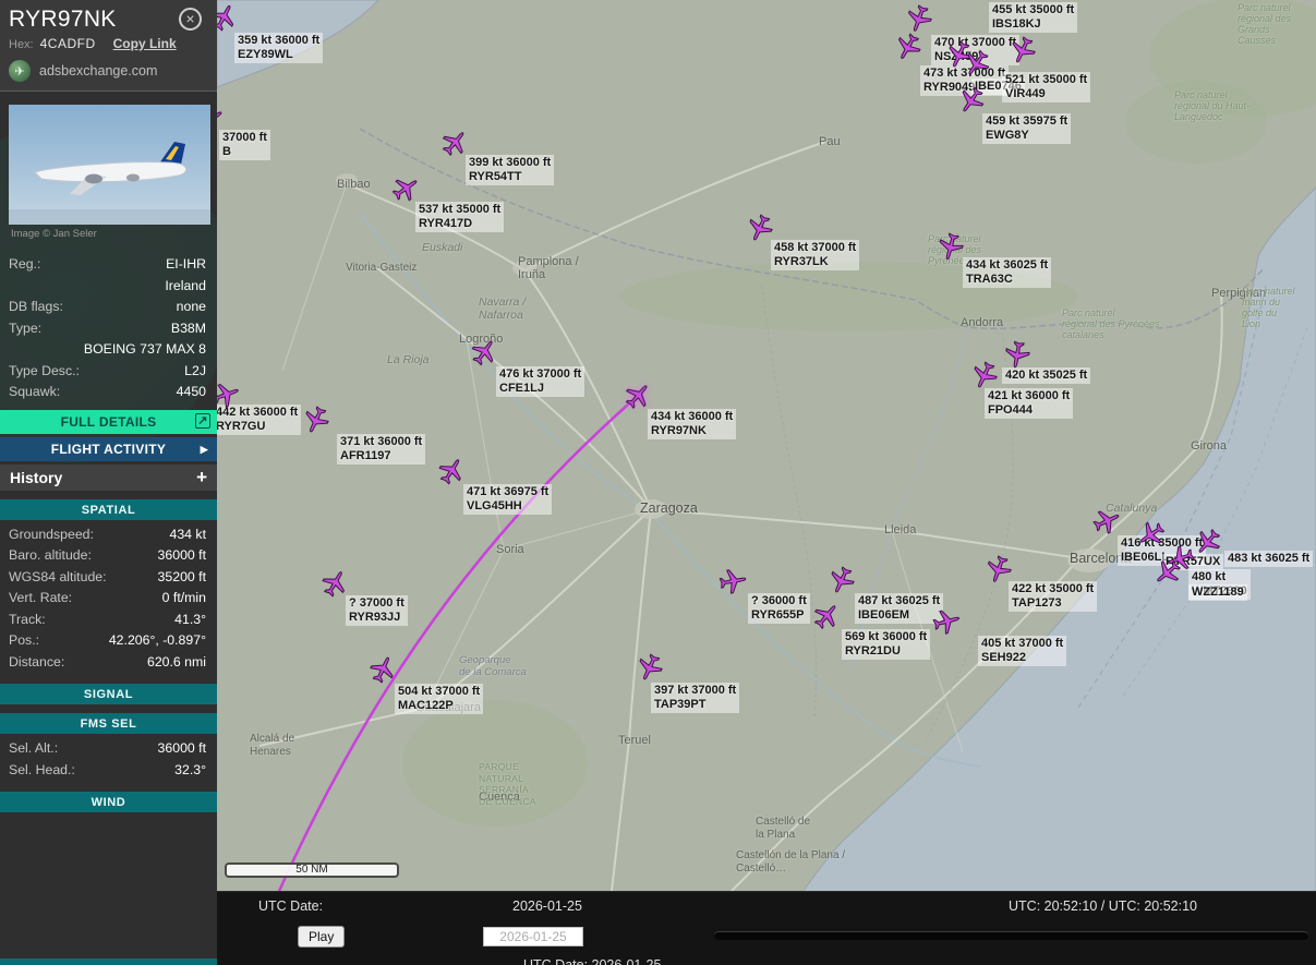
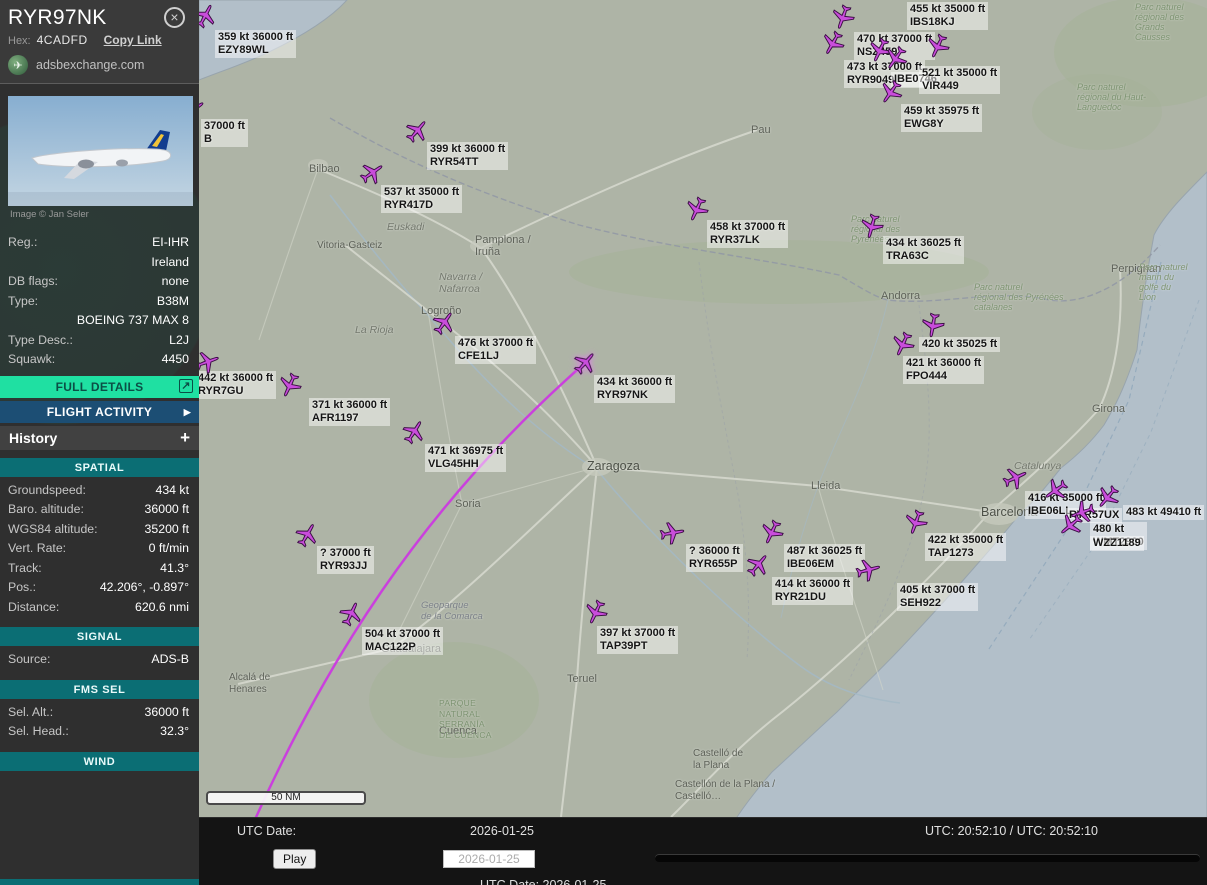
  RYR97NK
  ×
  Hex:
  4CADFD
  Copy Link
  ✈
  adsbexchange.com
  Image © Jan Seler
  Reg.:
  EI-IHR
  Ireland
  DB flags:
  none
  Type:
  B38M
  BOEING 737 MAX 8
  Type Desc.:
  L2J
  Squawk:
  4450
  FULL DETAILS
  ↗
  FLIGHT ACTIVITY
  ▶
  History
  +
  SPATIAL
  Groundspeed:
  434 kt
  Baro. altitude:
  36000 ft
  WGS84 altitude:
  35200 ft
  Vert. Rate:
  0 ft/min
  Track:
  41.3°
  Pos.:
  42.206°, -0.897°
  Distance:
  620.6 nmi
  SIGNAL
+ Source:
+ ADS-B
  FMS SEL
  Sel. Alt.:
  36000 ft
  Sel. Head.:
  32.3°
  WIND
  Bilbao
  Pau
  Pamplona /
  Iruña
  Euskadi
  Vitoria-Gasteiz
  Navarra /
  Nafarroa
  Logroño
  La Rioja
  Andorra
  Perpignan
  Zaragoza
  Lleida
  Girona
  Barcelona
  Catalunya
  Soria
  Guadalajara
  Alcalá de
  Henares
  Cuenca
  Teruel
  Castelló de
  la Plana
  Castellón de la Plana /
  Castelló…
  Geoparque
  de la Comarca
  PARQUE
  NATURAL
  SERRANÍA
  DE CUENCA
  Parc naturel
  régional des Grands
  Causses
  Parc naturel
  régional du Haut-
  Languedoc
  Parcaturel
  régioal des
  Pyrénées
  Parc naturel
  régional des Pyrénées
  catalanes
  Parc naturel
  marin du
  golfe du
  Lion
  359 kt 36000 ft
  EZY89WL
  37000 ft
  B
  455 kt 35000 ft
  IBS18KJ
  470t 37000 f
  473 kt 3000 ft
  RYR9049
  IBE0746
  521 kt 35000 ft
  VIR449
  459 kt 35975 ft
  EWG8Y
  399 kt 36000 ft
  RYR54TT
  537 kt 35000 ft
  RYR417D
  458 kt 37000 ft
  RYR37LK
  434 kt 36025 ft
  TRA63C
  476 kt 37000 ft
  CFE1LJ
  434 kt 36000 ft
  RYR97NK
  442 kt 36000 ft
  RYR7GU
  371 kt 36000 ft
  AFR1197
  471 kt 36975 ft
  VLG45HH
  421 kt 36000 ft
  FPO444
  420 kt 35025 ft
  ? 37000 ft
  RYR93JJ
  ? 36000 ft
  RYR655P
  487 kt 36025 ft
  IBE06EM
- 569 kt 36000 ft
+ 414 kt 36000 ft
  RYR21DU
  422 kt 35000 ft
  TAP1273
  405 kt 37000 ft
  SEH922
  504 kt 37000 ft
  MAC122P
  397 kt 37000 ft
  TAP39PT
  416 kt 35000 ft
  IBE06LL
  R57UX
- 483 kt 36025 ft
+ 483 kt 49410 ft
  480 kt
  WMT2900
  WZZ1189
  50 NM
  UTC Date:
  2026-01-25
  UTC: 20:52:10 / UTC: 20:52:10
  Play
  2026-01-25
